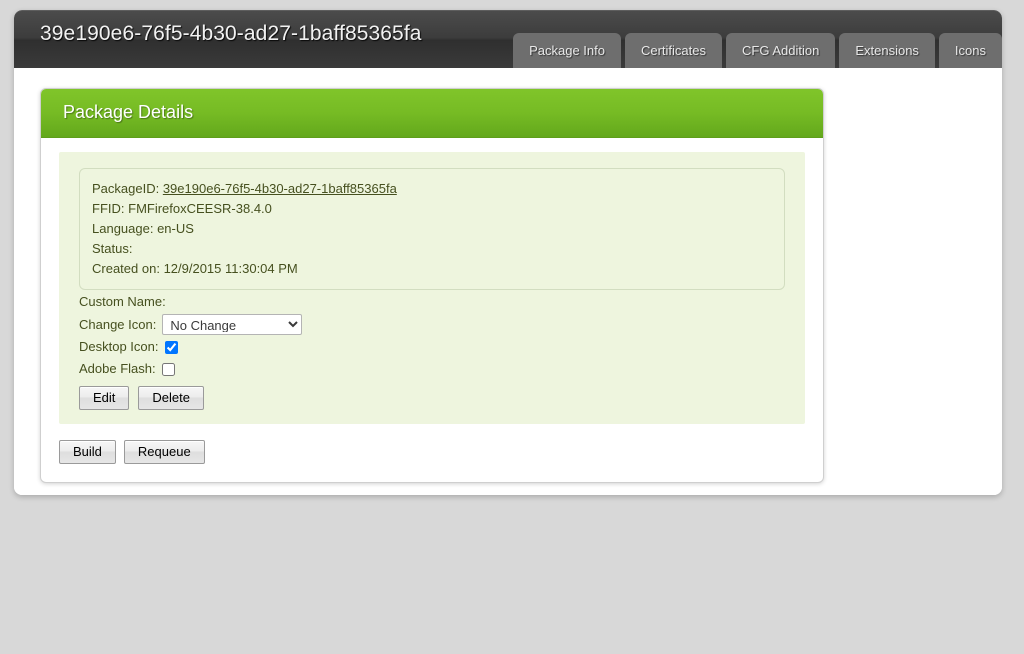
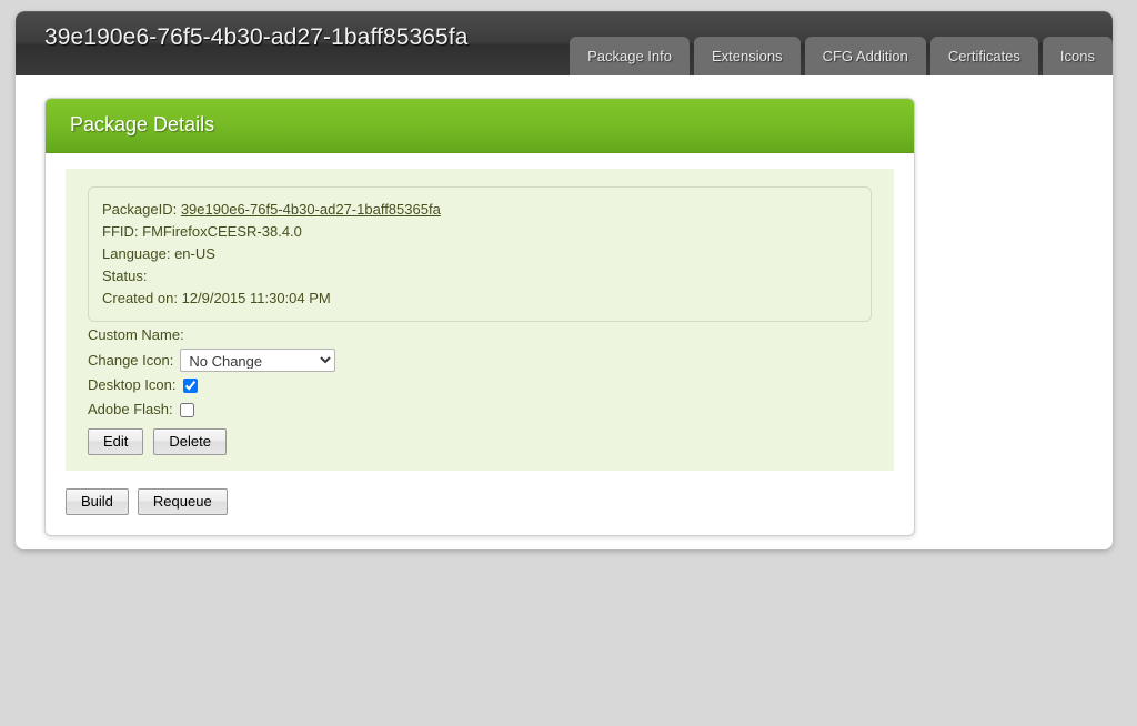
  39e190e6-76f5-4b30-ad27-1baff85365fa
  Package Info
- Certificates
+ Extensions
  CFG Addition
- Extensions
+ Certificates
  Icons
  Package Details
  PackageID: 39e190e6-76f5-4b30-ad27-1baff85365fa
  FFID: FMFirefoxCEESR-38.4.0
  Language: en-US
  Status:
  Created on: 12/9/2015 11:30:04 PM
  Custom Name:
  Change Icon:
  No Change
  Desktop Icon:
  Adobe Flash:
  Edit
  Delete
  Build
  Requeue
